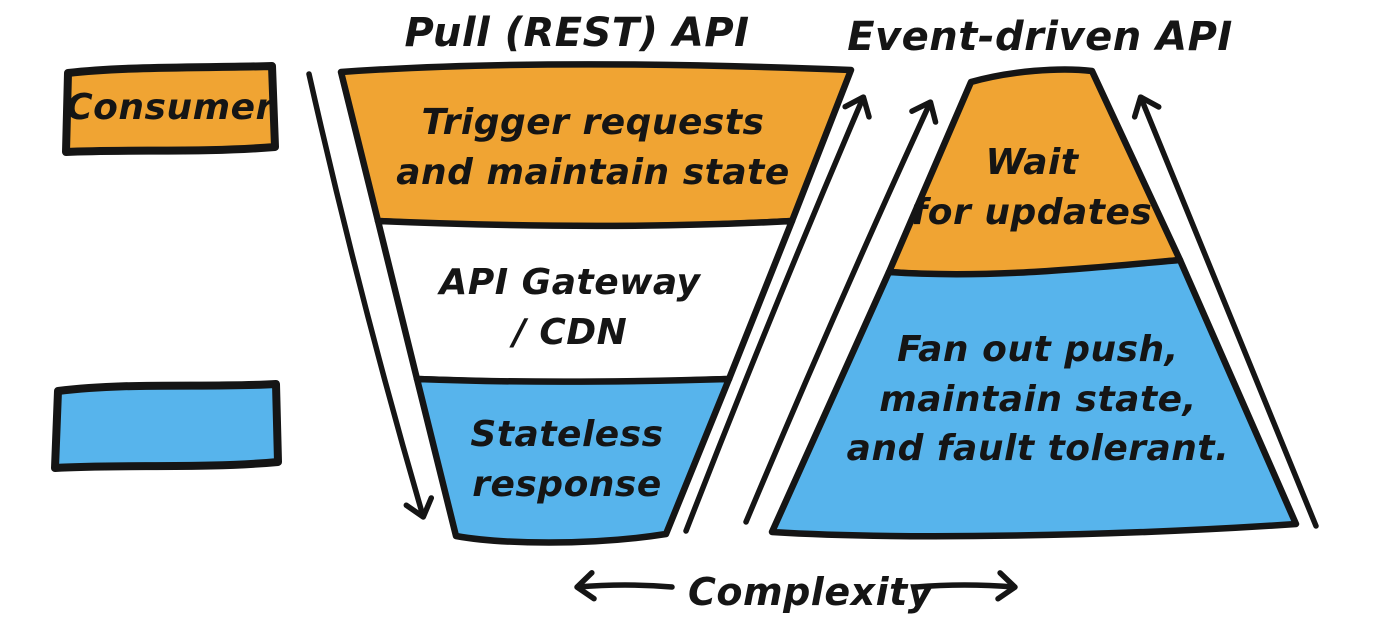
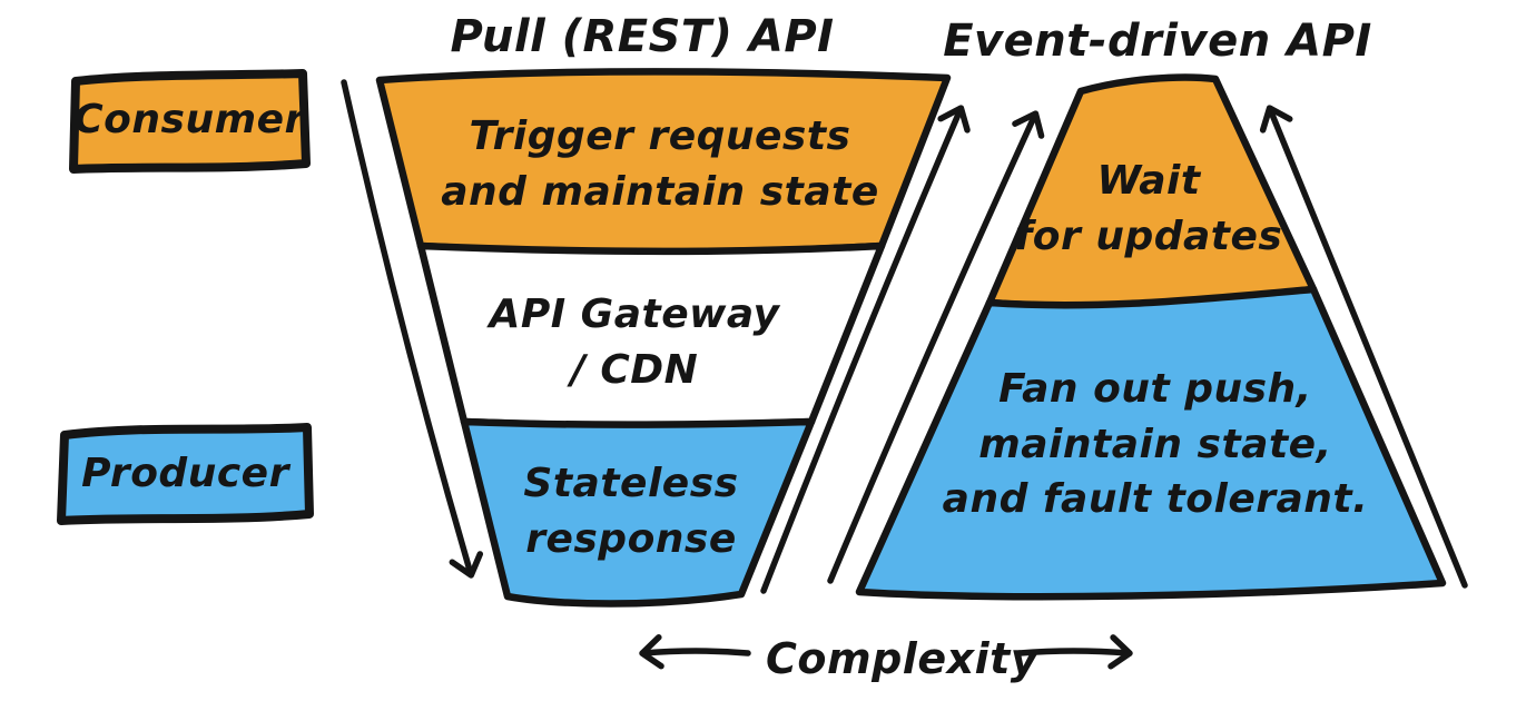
  Pull (REST) API
  Event-driven API
  Consumer
+ Producer
  Trigger requests
  and maintain state
  API Gateway
  / CDN
  Stateless
  response
  Wait
  for updates
  Fan out push,
  maintain state,
  and fault tolerant.
  Complexity
